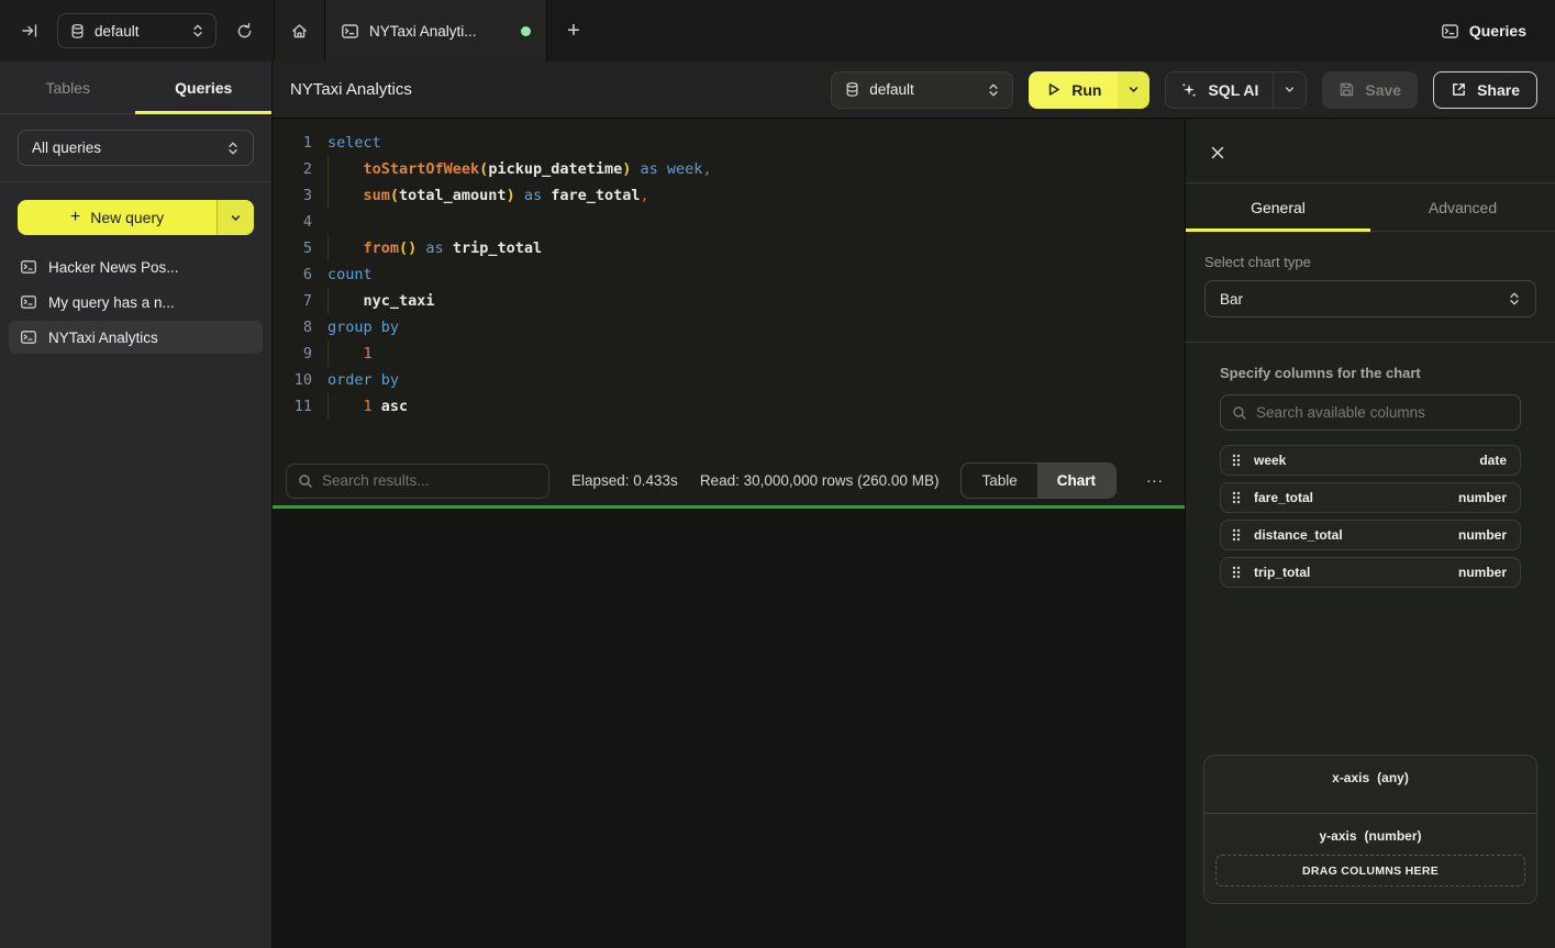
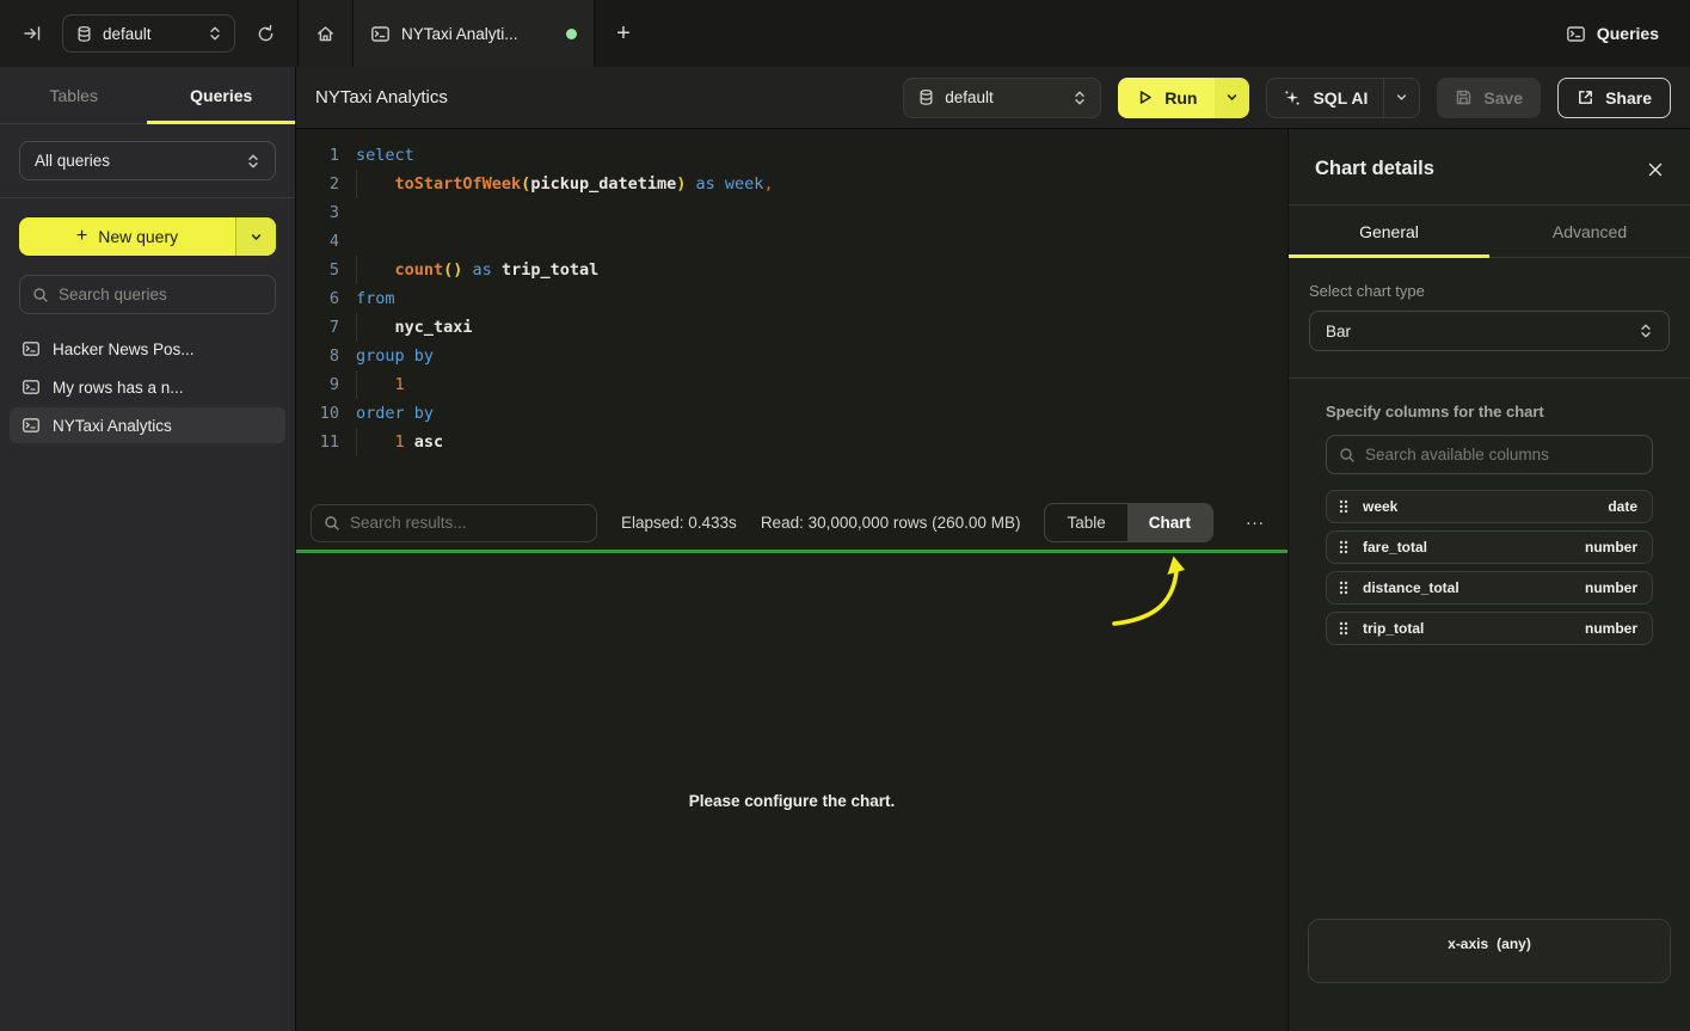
  default
  NYTaxi Analyti...
  +
  Queries
  Tables
  Queries
  All queries
  +
  New query
+ Search queries
  Hacker News Pos...
- My query has a n...
+ My rows has a n...
  NYTaxi Analytics
  NYTaxi Analytics
  default
  Run
  SQL AI
  Save
  Share
  1
  select
  2
  toStartOfWeek(pickup_datetime) as week,
  3
- sum(total_amount) as fare_total,
  4
  5
- from() as trip_total
+ count() as trip_total
  6
- count
+ from
  7
  nyc_taxi
  8
  group by
  9
  1
  10
  order by
  11
  1 asc
  Search results...
  Elapsed: 0.433s
  Read: 30,000,000 rows (260.00 MB)
  Table
  Chart
  ...
+ Please configure the chart.
+ Chart details
  General
  Advanced
  Select chart type
  Bar
  Specify columns for the chart
  Search available columns
  week
  date
  fare_total
  number
  distance_total
  number
  trip_total
  number
  x-axis
  (any)
- y-axis
- (number)
- DRAG COLUMNS HERE
